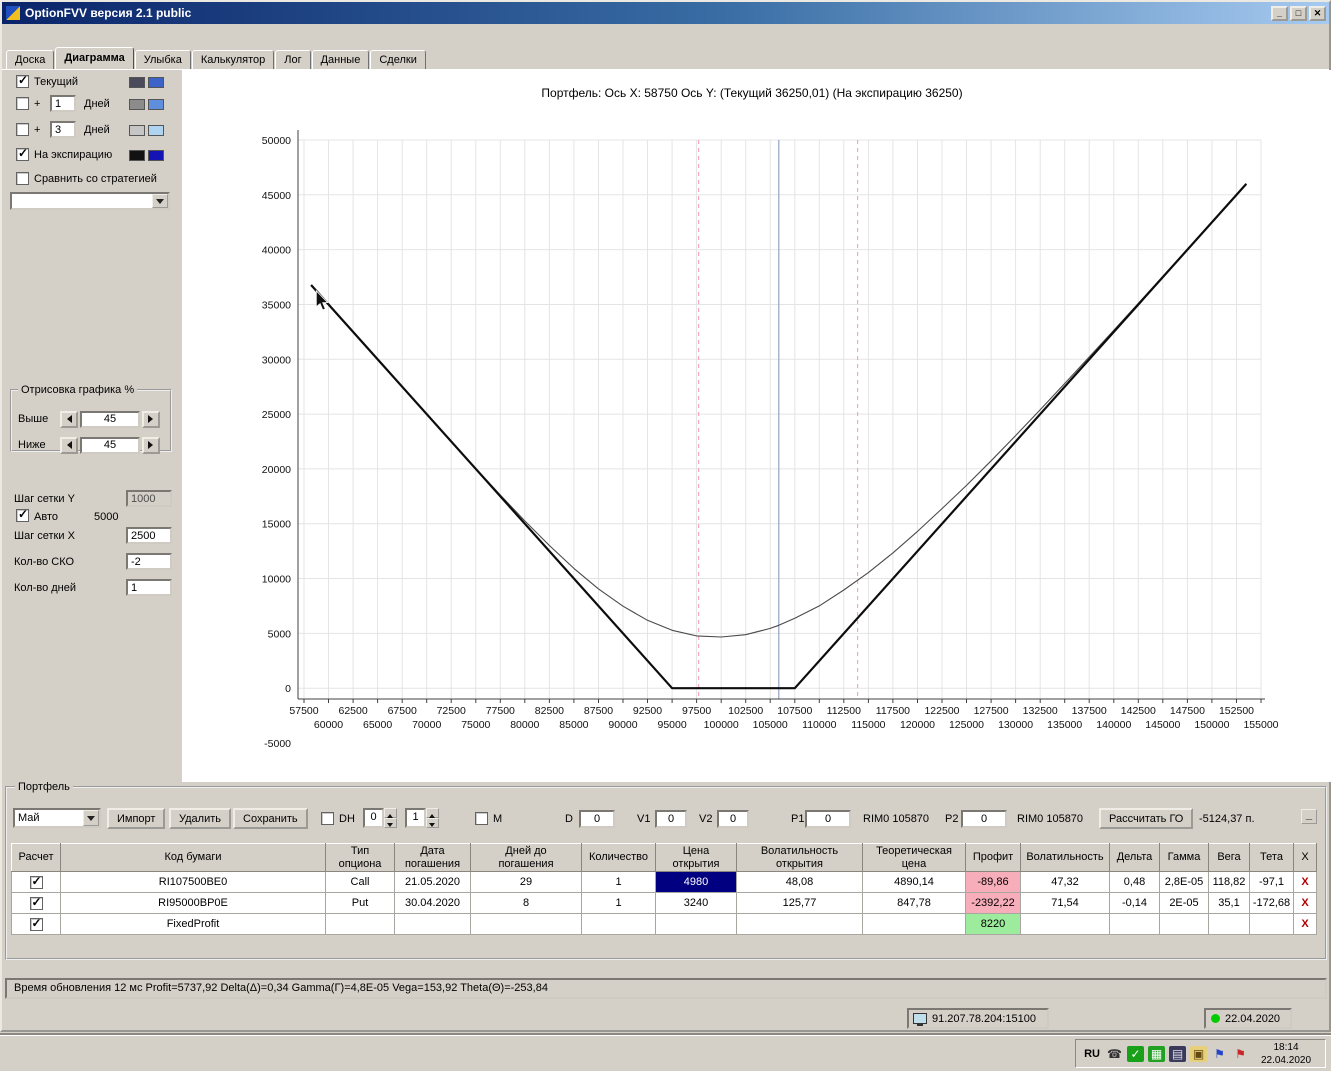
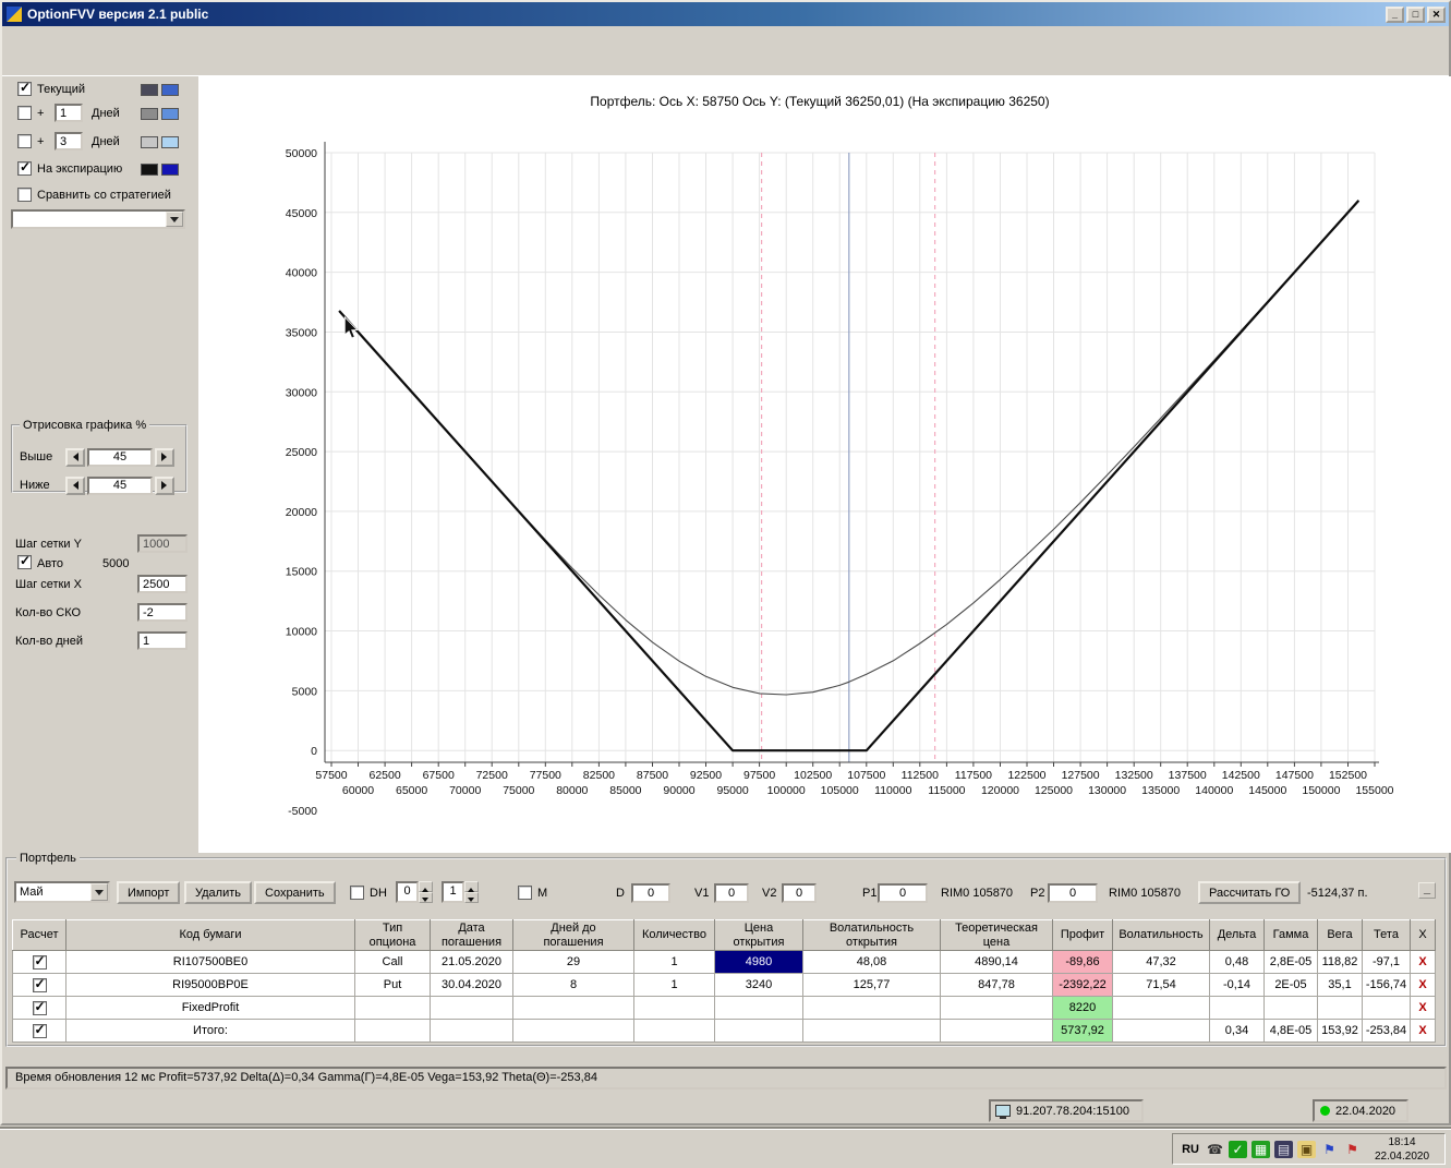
  OptionFVV версия 2.1 public
  _
  □
  ✕
- Доска
- Диаграмма
- Улыбка
- Калькулятор
- Лог
- Данные
- Сделки
  Текущий
  +
  1
  Дней
  +
  3
  Дней
  На экспирацию
  Сравнить со стратегией
  Отрисовка графика %
  Выше
  45
  Ниже
  45
  Шаг сетки Y
  1000
  Авто
  5000
  Шаг сетки X
  2500
  Кол-во СКО
  -2
  Кол-во дней
  1
  Портфель: Ось X: 58750 Ось Y: (Текущий 36250,01) (На экспирацию 36250)
  50000
  45000
  40000
  35000
  30000
  25000
  20000
  15000
  10000
  5000
  0
  -5000
  57500
  62500
  67500
  72500
  77500
  82500
  87500
  92500
  97500
  102500
  107500
  112500
  117500
  122500
  127500
  132500
  137500
  142500
  147500
  152500
  60000
  65000
  70000
  75000
  80000
  85000
  90000
  95000
  100000
  105000
  110000
  115000
  120000
  125000
  130000
  135000
  140000
  145000
  150000
  155000
  Портфель
  Май
  Импорт
  Удалить
  Сохранить
  DH
  0
  1
  М
  D
  0
  V1
  0
  V2
  0
  P1
  0
  RIM0 105870
  P2
  0
  RIM0 105870
  Рассчитать ГО
  -5124,37 п.
  _
  Расчет	Код бумаги	Тип опциона	Дата погашения	Дней до погашения	Количество	Цена открытия	Волатильность открытия	Теоретическая цена	Профит	Волатильность	Дельта	Гамма	Вега	Тета	X
  	RI107500BE0	Call	21.05.2020	29	1	4980	48,08	4890,14	-89,86	47,32	0,48	2,8E-05	118,82	-97,1	X
- 	RI95000BP0E	Put	30.04.2020	8	1	3240	125,77	847,78	-2392,22	71,54	-0,14	2E-05	35,1	-172,68	X
+ 	RI95000BP0E	Put	30.04.2020	8	1	3240	125,77	847,78	-2392,22	71,54	-0,14	2E-05	35,1	-156,74	X
  	FixedProfit								8220						X
+ 	Итого:								5737,92		0,34	4,8E-05	153,92	-253,84	X
  Время обновления 12 мс Profit=5737,92 Delta(Δ)=0,34 Gamma(Γ)=4,8E-05 Vega=153,92 Theta(Θ)=-253,84
  91.207.78.204:15100
  22.04.2020
  RU
  ☎
  ✓
  ▦
  ▤
  ▣
  ⚑
  ⚑
  18:14
  22.04.2020
